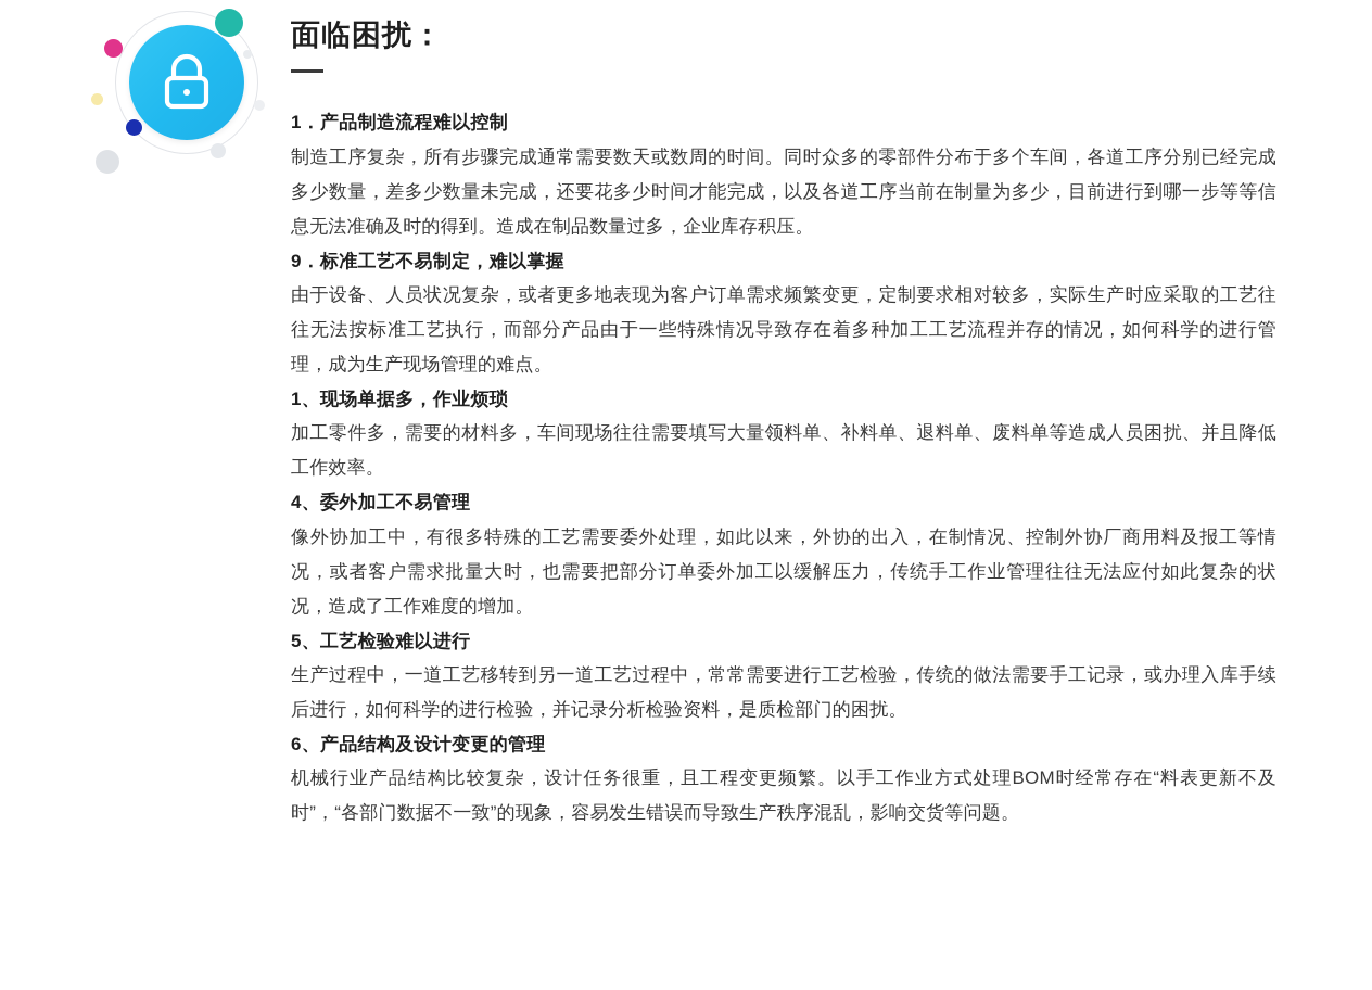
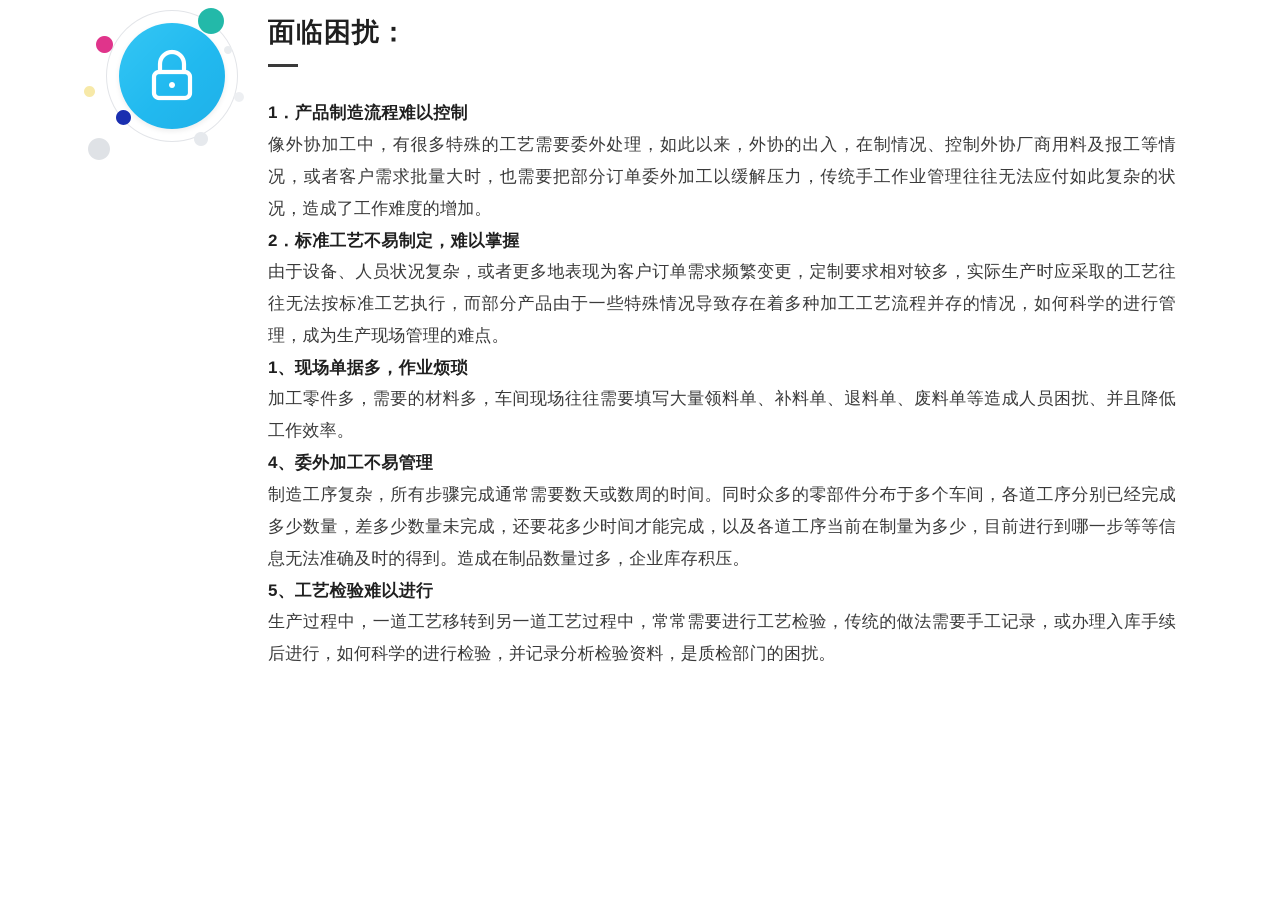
  面临困扰：
  1．产品制造流程难以控制
- 制造工序复杂，所有步骤完成通常需要数天或数周的时间。同时众多的零部件分布于多个车间，各道工序分别已经完成多少数量，差多少数量未完成，还要花多少时间才能完成，以及各道工序当前在制量为多少，目前进行到哪一步等等信息无法准确及时的得到。造成在制品数量过多，企业库存积压。
+ 像外协加工中，有很多特殊的工艺需要委外处理，如此以来，外协的出入，在制情况、控制外协厂商用料及报工等情况，或者客户需求批量大时，也需要把部分订单委外加工以缓解压力，传统手工作业管理往往无法应付如此复杂的状况，造成了工作难度的增加。
- 9．标准工艺不易制定，难以掌握
+ 2．标准工艺不易制定，难以掌握
  由于设备、人员状况复杂，或者更多地表现为客户订单需求频繁变更，定制要求相对较多，实际生产时应采取的工艺往往无法按标准工艺执行，而部分产品由于一些特殊情况导致存在着多种加工工艺流程并存的情况，如何科学的进行管理，成为生产现场管理的难点。
  1、现场单据多，作业烦琐
  加工零件多，需要的材料多，车间现场往往需要填写大量领料单、补料单、退料单、废料单等造成人员困扰、并且降低工作效率。
  4、委外加工不易管理
- 像外协加工中，有很多特殊的工艺需要委外处理，如此以来，外协的出入，在制情况、控制外协厂商用料及报工等情况，或者客户需求批量大时，也需要把部分订单委外加工以缓解压力，传统手工作业管理往往无法应付如此复杂的状况，造成了工作难度的增加。
+ 制造工序复杂，所有步骤完成通常需要数天或数周的时间。同时众多的零部件分布于多个车间，各道工序分别已经完成多少数量，差多少数量未完成，还要花多少时间才能完成，以及各道工序当前在制量为多少，目前进行到哪一步等等信息无法准确及时的得到。造成在制品数量过多，企业库存积压。
  5、工艺检验难以进行
  生产过程中，一道工艺移转到另一道工艺过程中，常常需要进行工艺检验，传统的做法需要手工记录，或办理入库手续后进行，如何科学的进行检验，并记录分析检验资料，是质检部门的困扰。
- 6、产品结构及设计变更的管理
- 机械行业产品结构比较复杂，设计任务很重，且工程变更频繁。以手工作业方式处理BOM时经常存在“料表更新不及时”，“各部门数据不一致”的现象，容易发生错误而导致生产秩序混乱，影响交货等问题。
